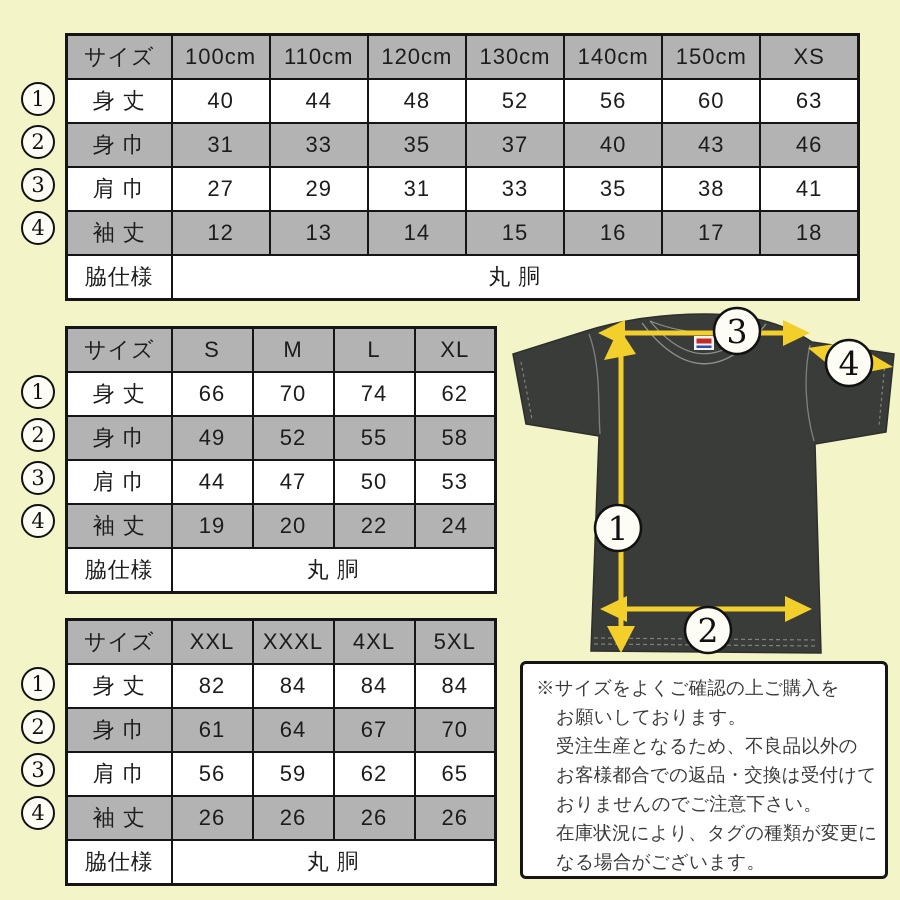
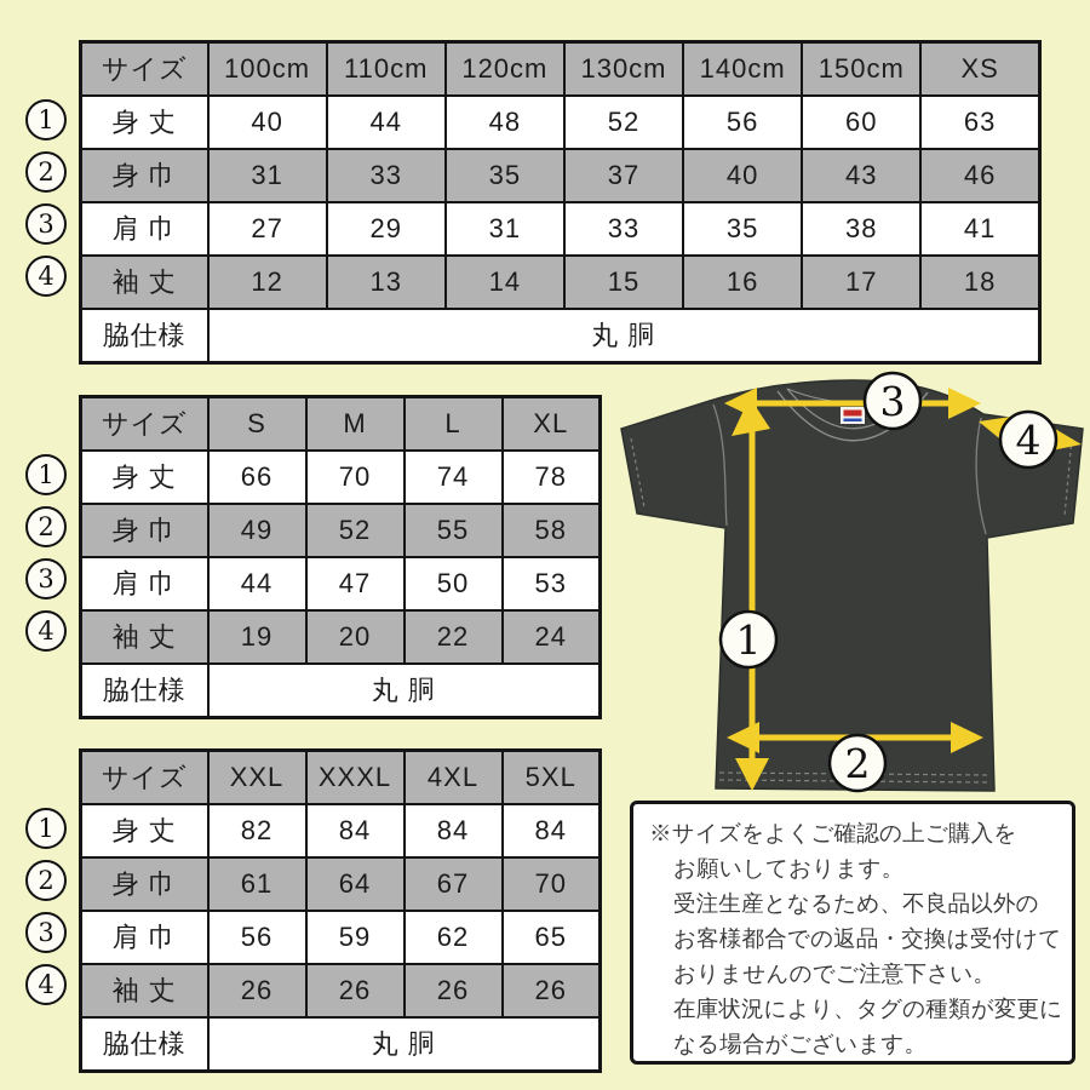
  サイズ	100cm	110cm	120cm	130cm	140cm	150cm	XS
  身 丈	40	44	48	52	56	60	63
  身 巾	31	33	35	37	40	43	46
  肩 巾	27	29	31	33	35	38	41
  袖 丈	12	13	14	15	16	17	18
  脇仕様	丸 胴
  サイズ	S	M	L	XL
- 身 丈	66	70	74	62
+ 身 丈	66	70	74	78
  身 巾	49	52	55	58
  肩 巾	44	47	50	53
  袖 丈	19	20	22	24
  脇仕様	丸 胴
  サイズ	XXL	XXXL	4XL	5XL
  身 丈	82	84	84	84
  身 巾	61	64	67	70
  肩 巾	56	59	62	65
  袖 丈	26	26	26	26
  脇仕様	丸 胴
  1
  2
  3
  4
  ※サイズをよくご確認の上ご購入を
  お願いしております。
  受注生産となるため、不良品以外の
  お客様都合での返品・交換は受付けて
  おりませんのでご注意下さい。
  在庫状況により、タグの種類が変更に
  なる場合がございます。
  1
  2
  3
  4
  1
  2
  3
  4
  1
  2
  3
  4
